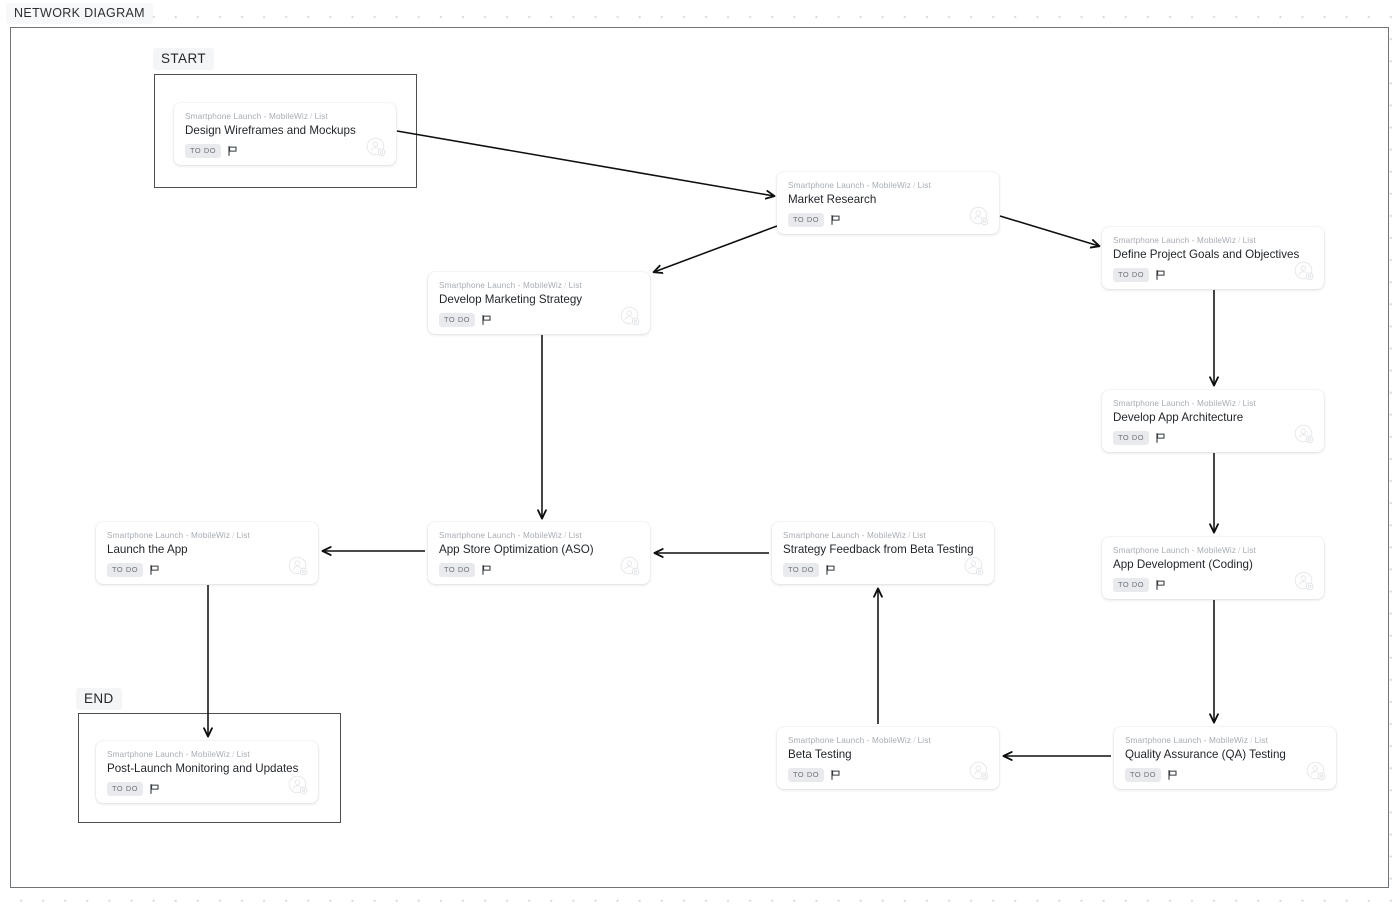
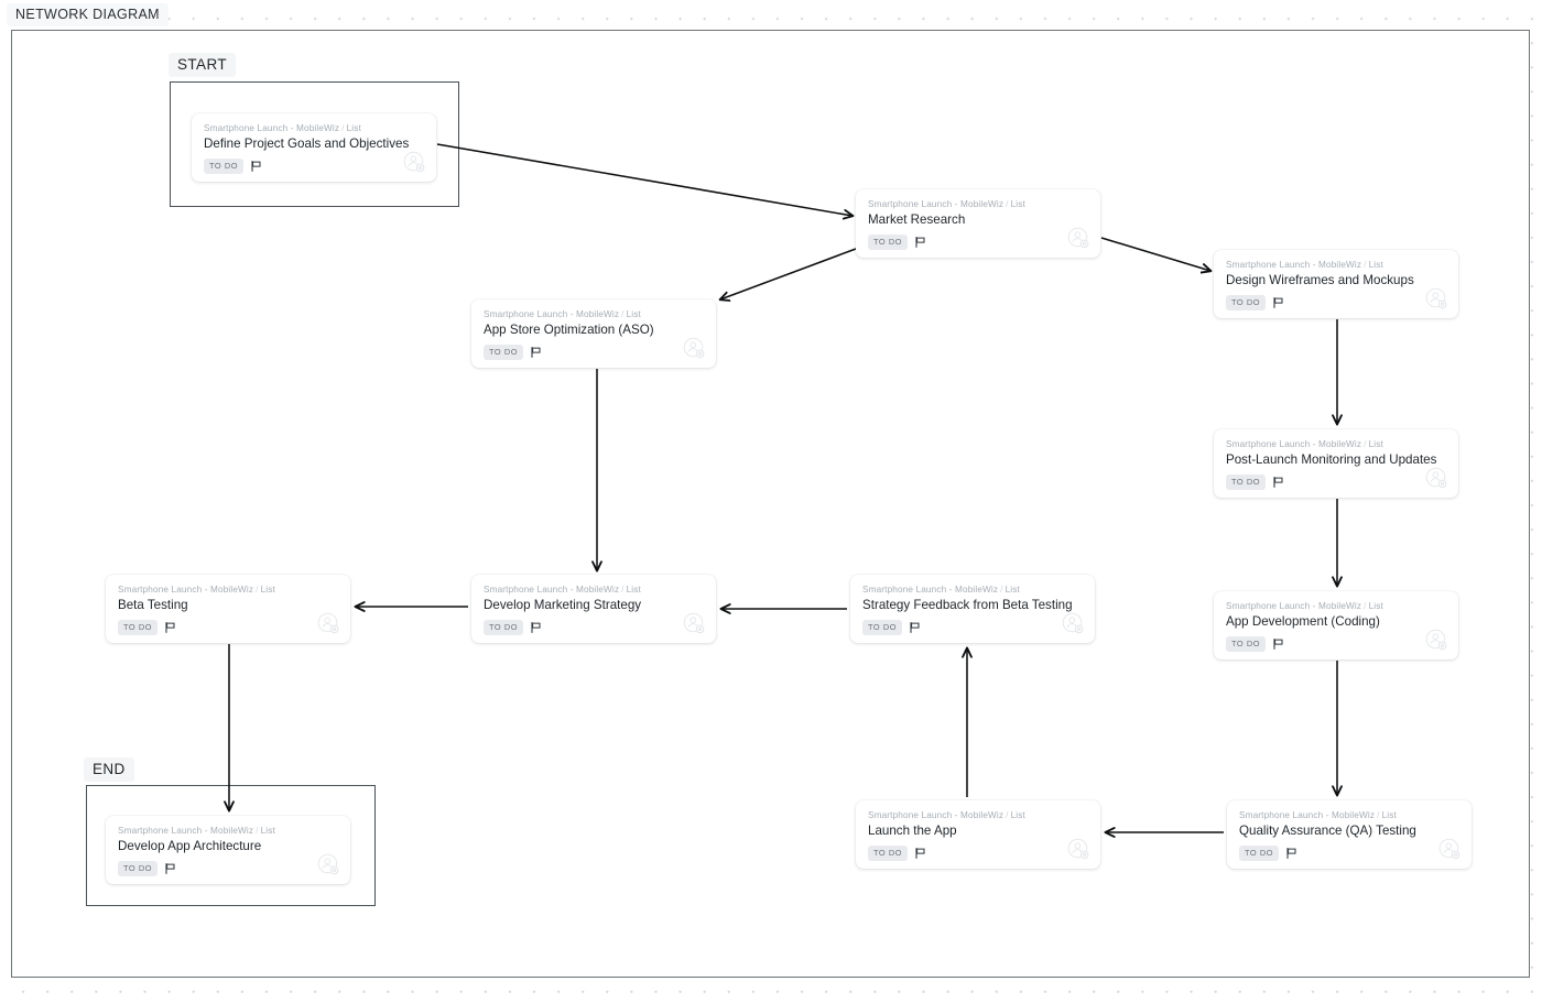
  NETWORK DIAGRAM
  START
  END
  Smartphone Launch - MobileWiz / List
- Design Wireframes and Mockups
+ Define Project Goals and Objectives
  TO DO
  Smartphone Launch - MobileWiz / List
  Market Research
  TO DO
  Smartphone Launch - MobileWiz / List
- Define Project Goals and Objectives
+ Design Wireframes and Mockups
  TO DO
  Smartphone Launch - MobileWiz / List
- Develop Marketing Strategy
+ App Store Optimization (ASO)
  TO DO
  Smartphone Launch - MobileWiz / List
- Develop App Architecture
+ Post-Launch Monitoring and Updates
  TO DO
  Smartphone Launch - MobileWiz / List
- Launch the App
+ Beta Testing
  TO DO
  Smartphone Launch - MobileWiz / List
- App Store Optimization (ASO)
+ Develop Marketing Strategy
  TO DO
  Smartphone Launch - MobileWiz / List
  Strategy Feedback from Beta Testing
  TO DO
  Smartphone Launch - MobileWiz / List
  App Development (Coding)
  TO DO
  Smartphone Launch - MobileWiz / List
- Beta Testing
+ Launch the App
  TO DO
  Smartphone Launch - MobileWiz / List
  Quality Assurance (QA) Testing
  TO DO
  Smartphone Launch - MobileWiz / List
- Post-Launch Monitoring and Updates
+ Develop App Architecture
  TO DO
